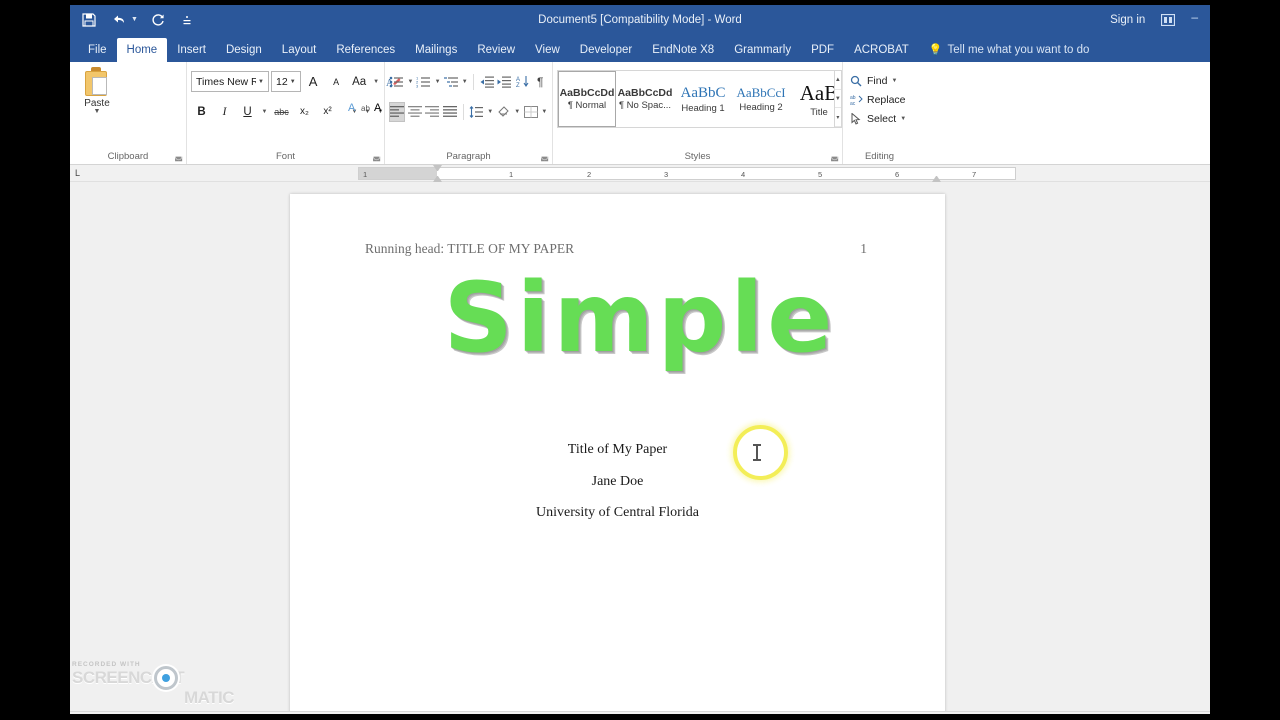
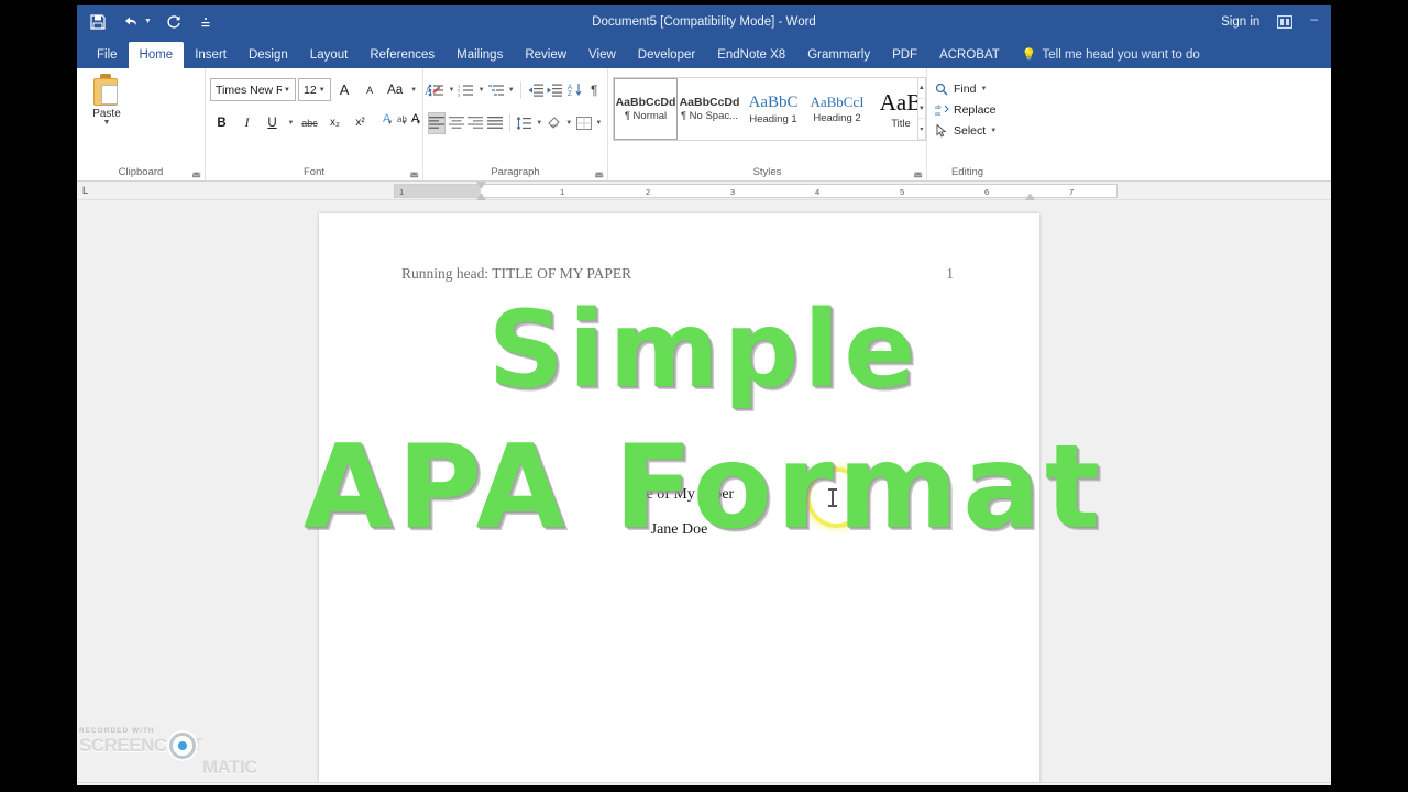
  Document5 [Compatibility Mode] - Word
  Sign in
  –
  File
  Home
  Insert
  Design
  Layout
  References
  Mailings
  Review
  View
  Developer
  EndNote X8
  Grammarly
  PDF
  ACROBAT
  💡
- Tell me what you want to do
+ Tell me head you want to do
  Paste
  Clipboard
  ◛
  Times New R
  12
  A
  A
  Aa
  A
  B
  I
  U
  abc
  x₂
  x²
  Font
  ◛
  ¶
  Paragraph
  ◛
  AaBbCcDd
  ¶ Normal
  AaBbCcDd
  ¶ No Spac...
  AaBbC
  Heading 1
  AaBbCcI
  Heading 2
  AaB
  Title
  Styles
  ◛
  Find
  Replace
  Select
  Editing
  L
  1
  1
  2
  3
  4
  5
  6
  7
  Running head: TITLE OF MY PAPER
  1
  Title of My Paper
  Jane Doe
- University of Central Florida
  Simple
+ APA Format
  SCREENCT MATIC
